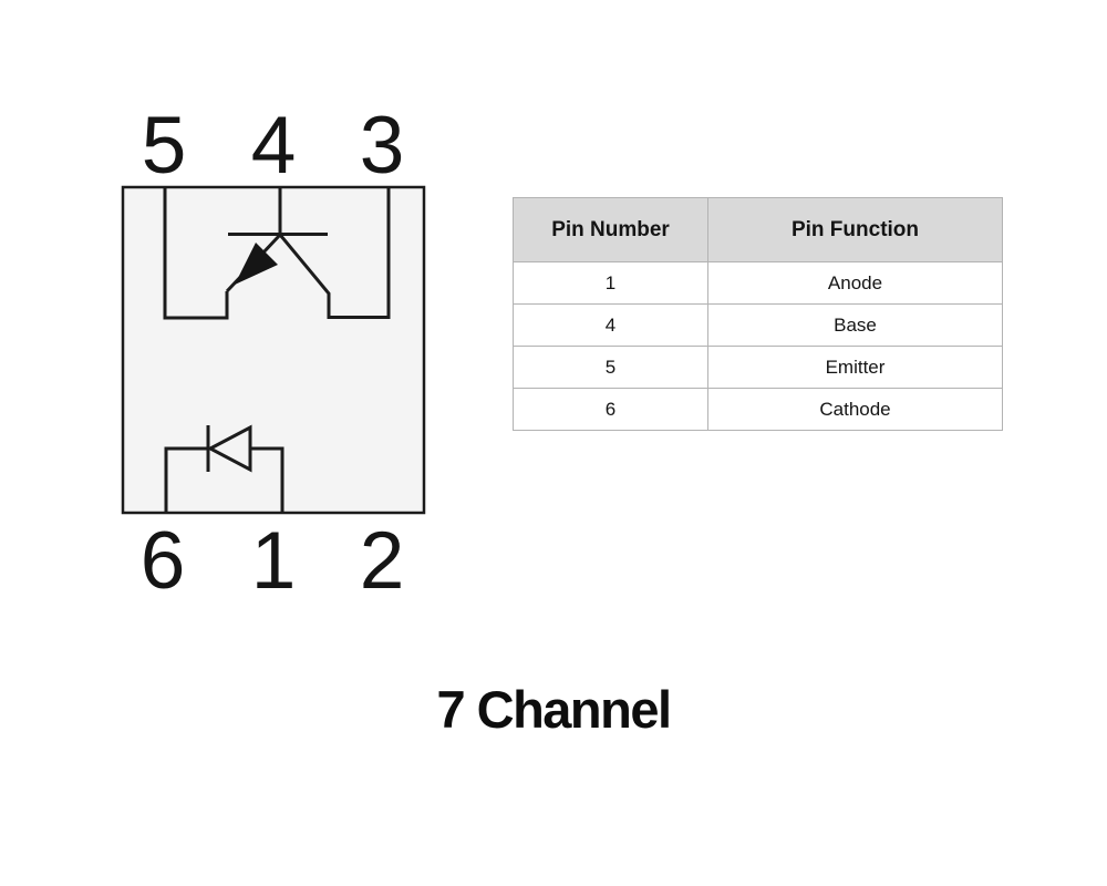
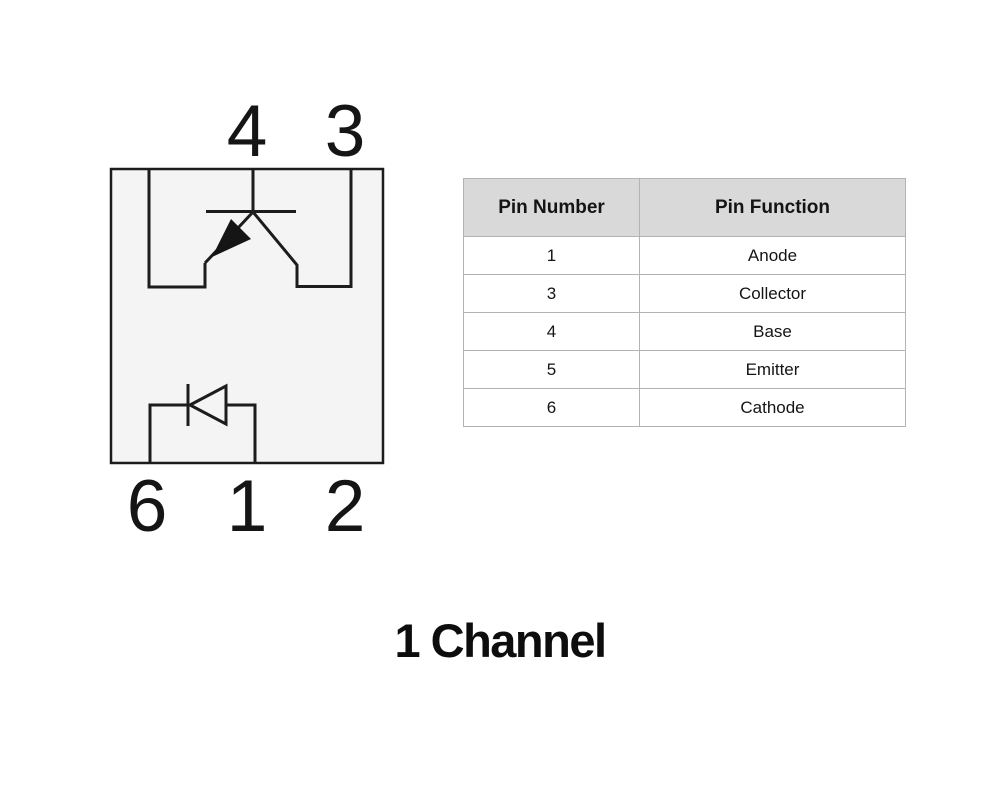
- 5
  4
  3
  6
  1
  2
  Pin Number	Pin Function
  1	Anode
+ 3	Collector
  4	Base
  5	Emitter
  6	Cathode
- 7 Channel
+ 1 Channel
